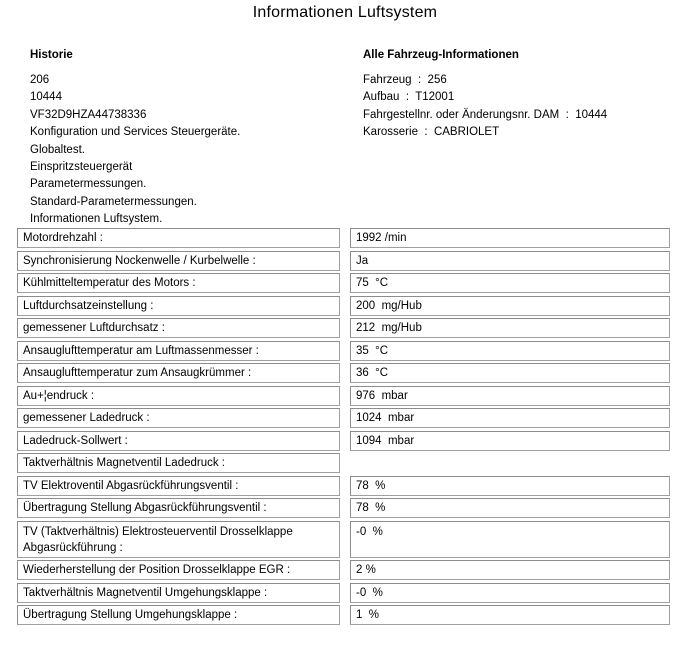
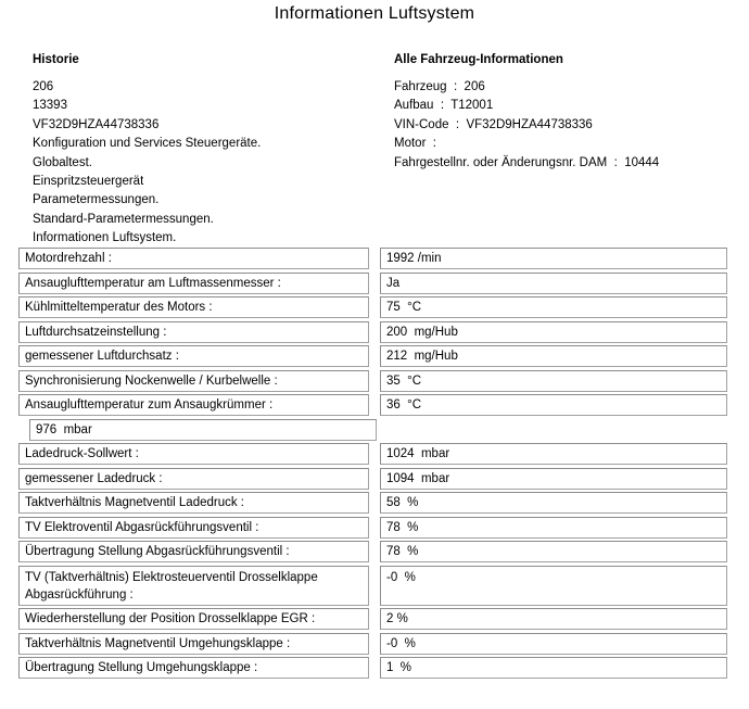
  Informationen Luftsystem
  Historie
  206
- 10444
+ 13393
  VF32D9HZA44738336
  Konfiguration und Services Steuergeräte.
  Globaltest.
  Einspritzsteuergerät
  Parametermessungen.
  Standard-Parametermessungen.
  Informationen Luftsystem.
  Alle Fahrzeug-Informationen
- Fahrzeug : 256
+ Fahrzeug : 206
  Aufbau : T12001
+ VIN-Code : VF32D9HZA44738336
+ Motor :
  Fahrgestellnr. oder Änderungsnr. DAM : 10444
- Karosserie : CABRIOLET
  Motordrehzahl :
  1992 /min
- Synchronisierung Nockenwelle / Kurbelwelle :
+ Ansauglufttemperatur am Luftmassenmesser :
  Ja
  Kühlmitteltemperatur des Motors :
  75 °C
  Luftdurchsatzeinstellung :
  200 mg/Hub
  gemessener Luftdurchsatz :
  212 mg/Hub
- Ansauglufttemperatur am Luftmassenmesser :
+ Synchronisierung Nockenwelle / Kurbelwelle :
  35 °C
  Ansauglufttemperatur zum Ansaugkrümmer :
  36 °C
- Au+¦endruck :
  976 mbar
- gemessener Ladedruck :
+ Ladedruck-Sollwert :
  1024 mbar
- Ladedruck-Sollwert :
+ gemessener Ladedruck :
  1094 mbar
  Taktverhältnis Magnetventil Ladedruck :
+ 58 %
  TV Elektroventil Abgasrückführungsventil :
  78 %
  Übertragung Stellung Abgasrückführungsventil :
  78 %
  TV (Taktverhältnis) Elektrosteuerventil Drosselklappe Abgasrückführung :
  -0 %
  Wiederherstellung der Position Drosselklappe EGR :
  2 %
  Taktverhältnis Magnetventil Umgehungsklappe :
  -0 %
  Übertragung Stellung Umgehungsklappe :
  1 %
